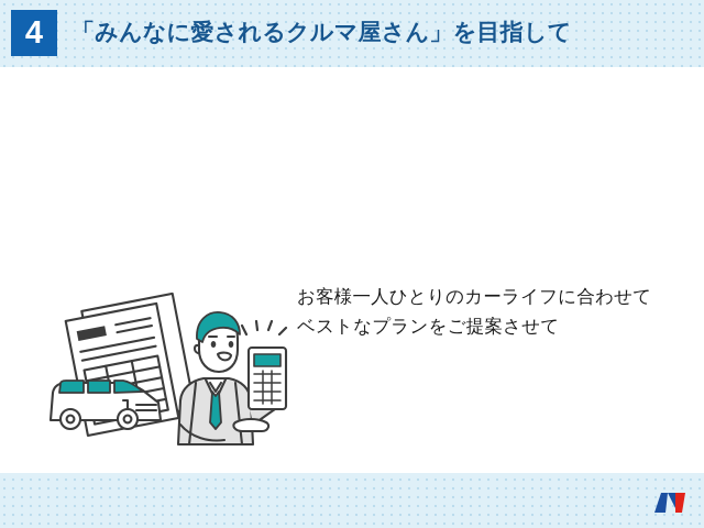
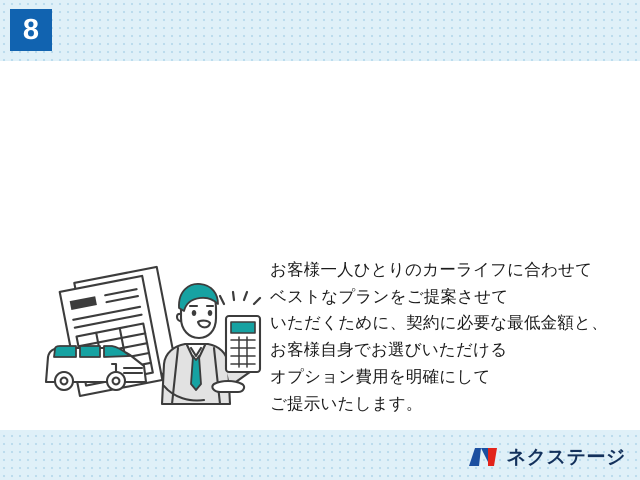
- 4
+ 8
- 「みんなに愛されるクルマ屋さん」を目指して
  お客様一人ひとりのカーライフに合わせて
  ベストなプランをご提案させて
+ いただくために、契約に必要な最低金額と、
+ お客様自身でお選びいただける
+ オプション費用を明確にして
+ ご提示いたします。
+ ネクステージ
